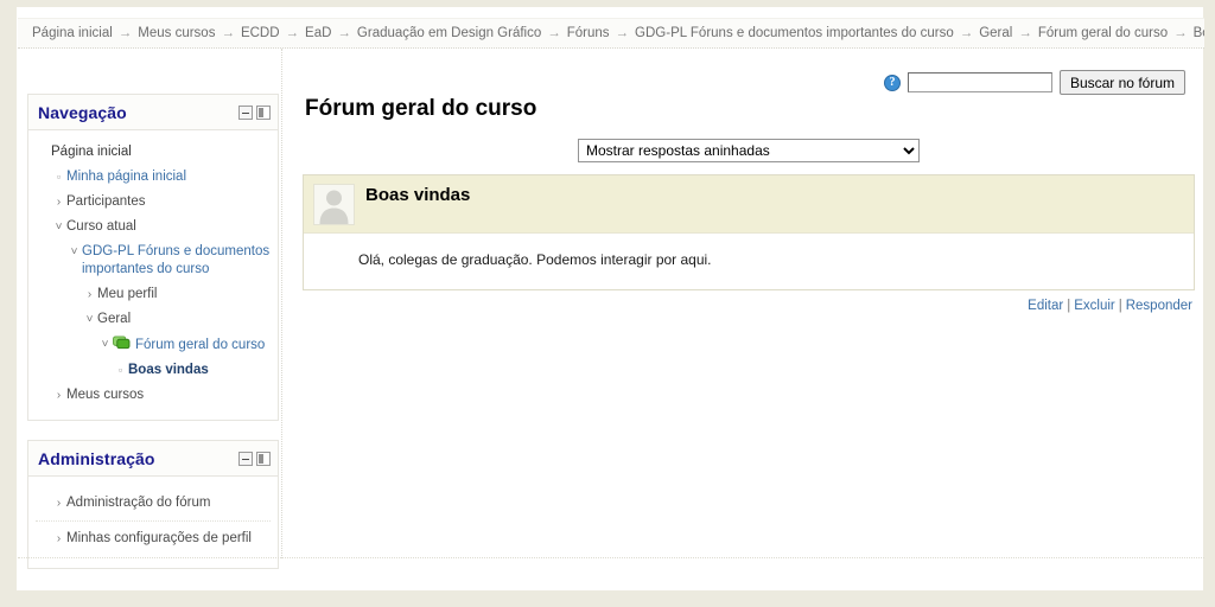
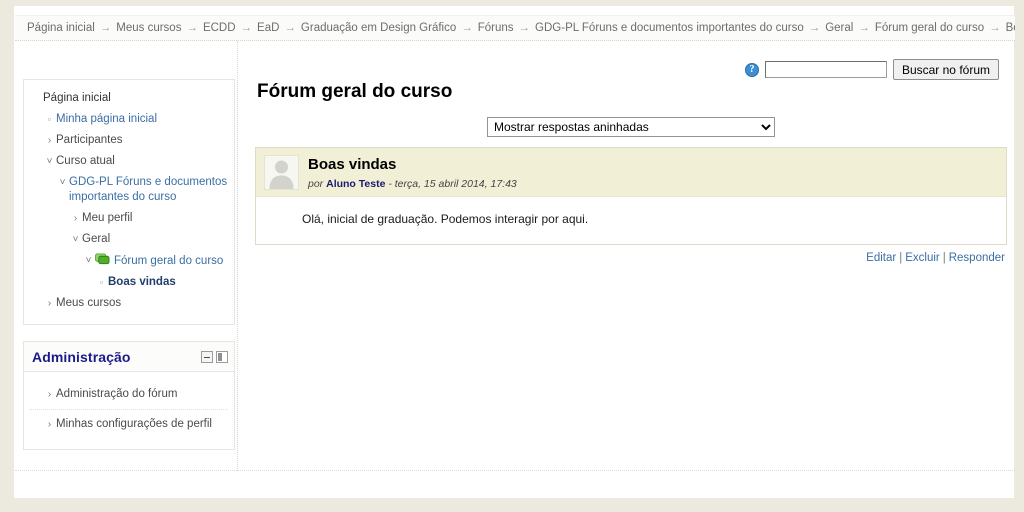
  Página inicial
  →
  Meus cursos
  →
  ECDD
  →
  EaD
  →
  Graduação em Design Gráfico
  →
  Fóruns
  →
  GDG-PL Fóruns e documentos importantes do curso
  →
  Geral
  →
  Fórum geral do curso
  →
  ?
  Buscar no fórum
- Navegação
  Página inicial
  ▫
  Minha página inicial
  ›
  Participantes
  ˅
  Curso atual
  ˅
  GDG-PL Fóruns e documentos importantes do curso
  ›
  Meu perfil
  ˅
  Geral
  ˅
  Fórum geral do curso
  ▫
  Boas vindas
  ›
  Meus cursos
  Administração
  ›
  Administração do fórum
  ›
  Minhas configurações de perfil
  Fórum geral do curso
  Mostrar respostas aninhadas
  Boas vindas
+ por Aluno Teste - terça, 15 abril 2014, 17:43
- Olá, colegas de graduação. Podemos interagir por aqui.
+ Olá, inicial de graduação. Podemos interagir por aqui.
  Editar | Excluir | Responder
